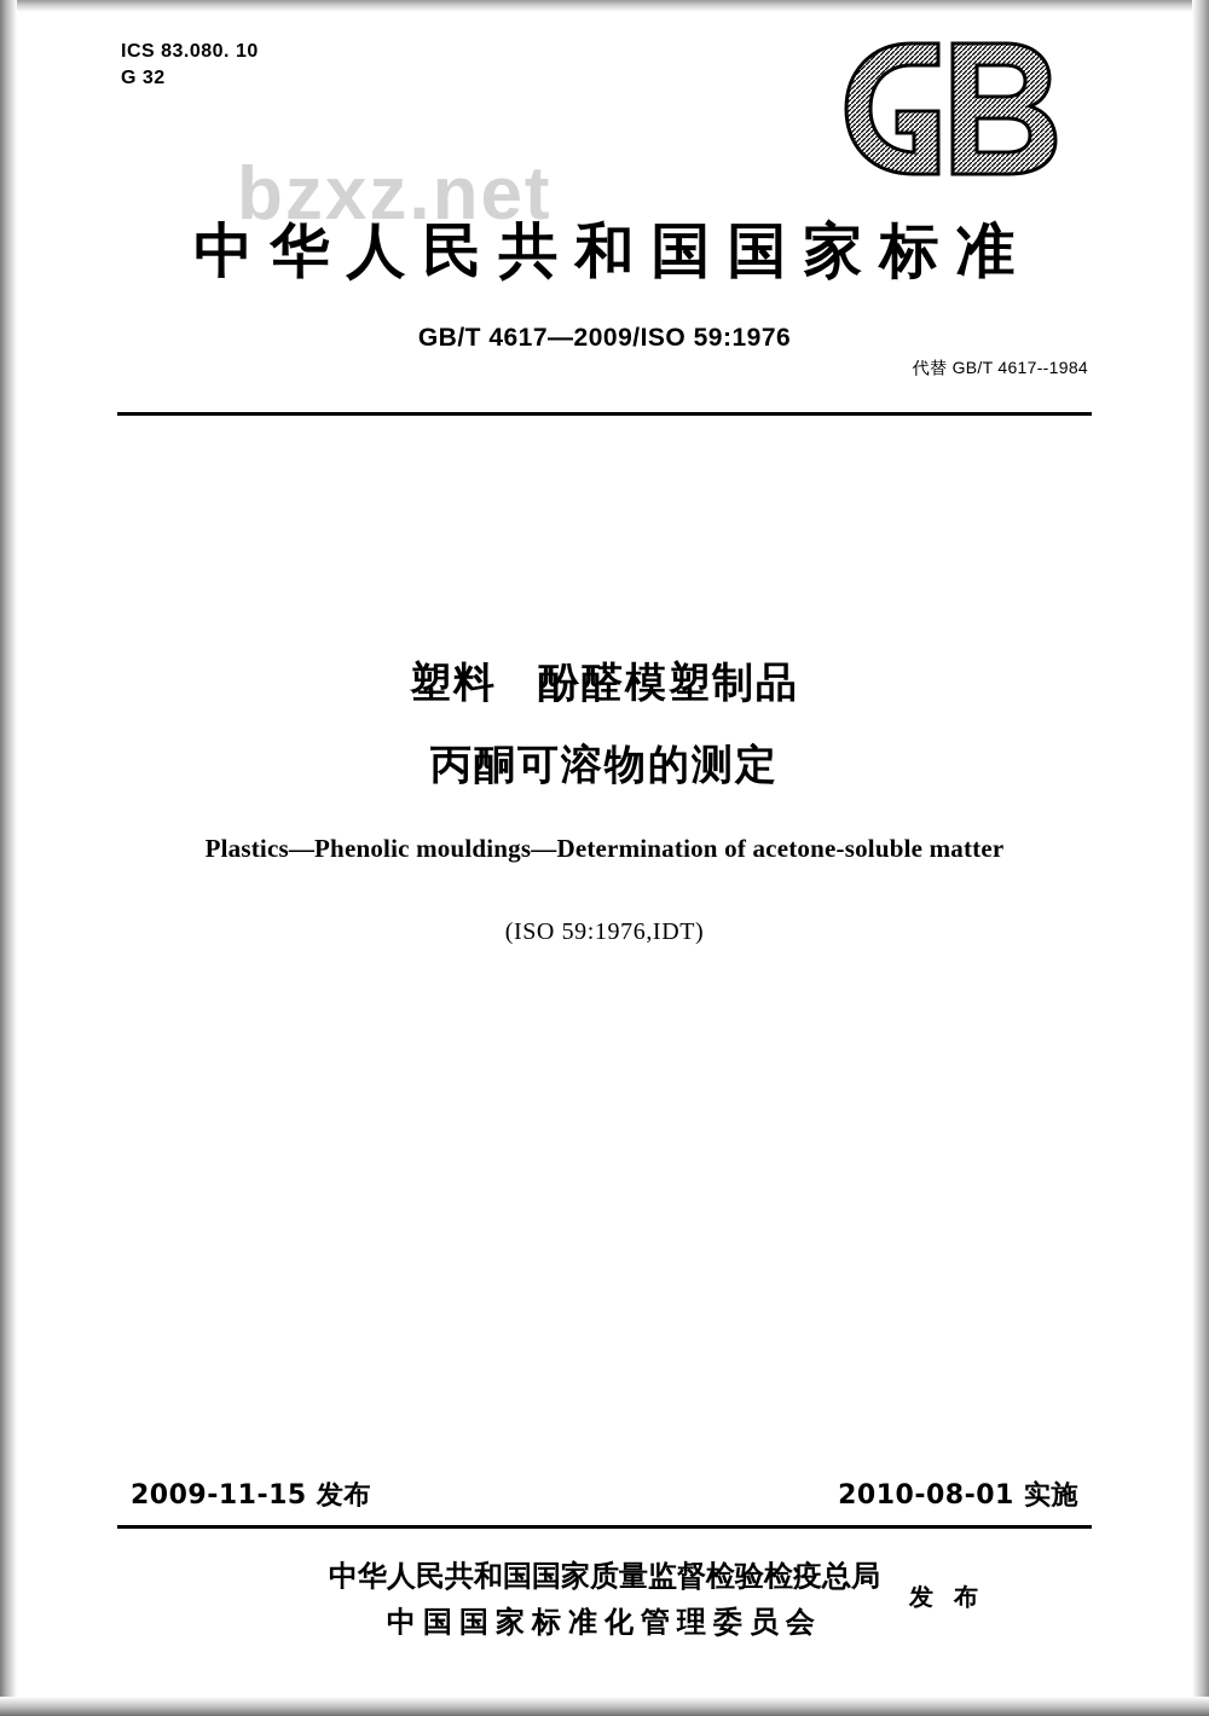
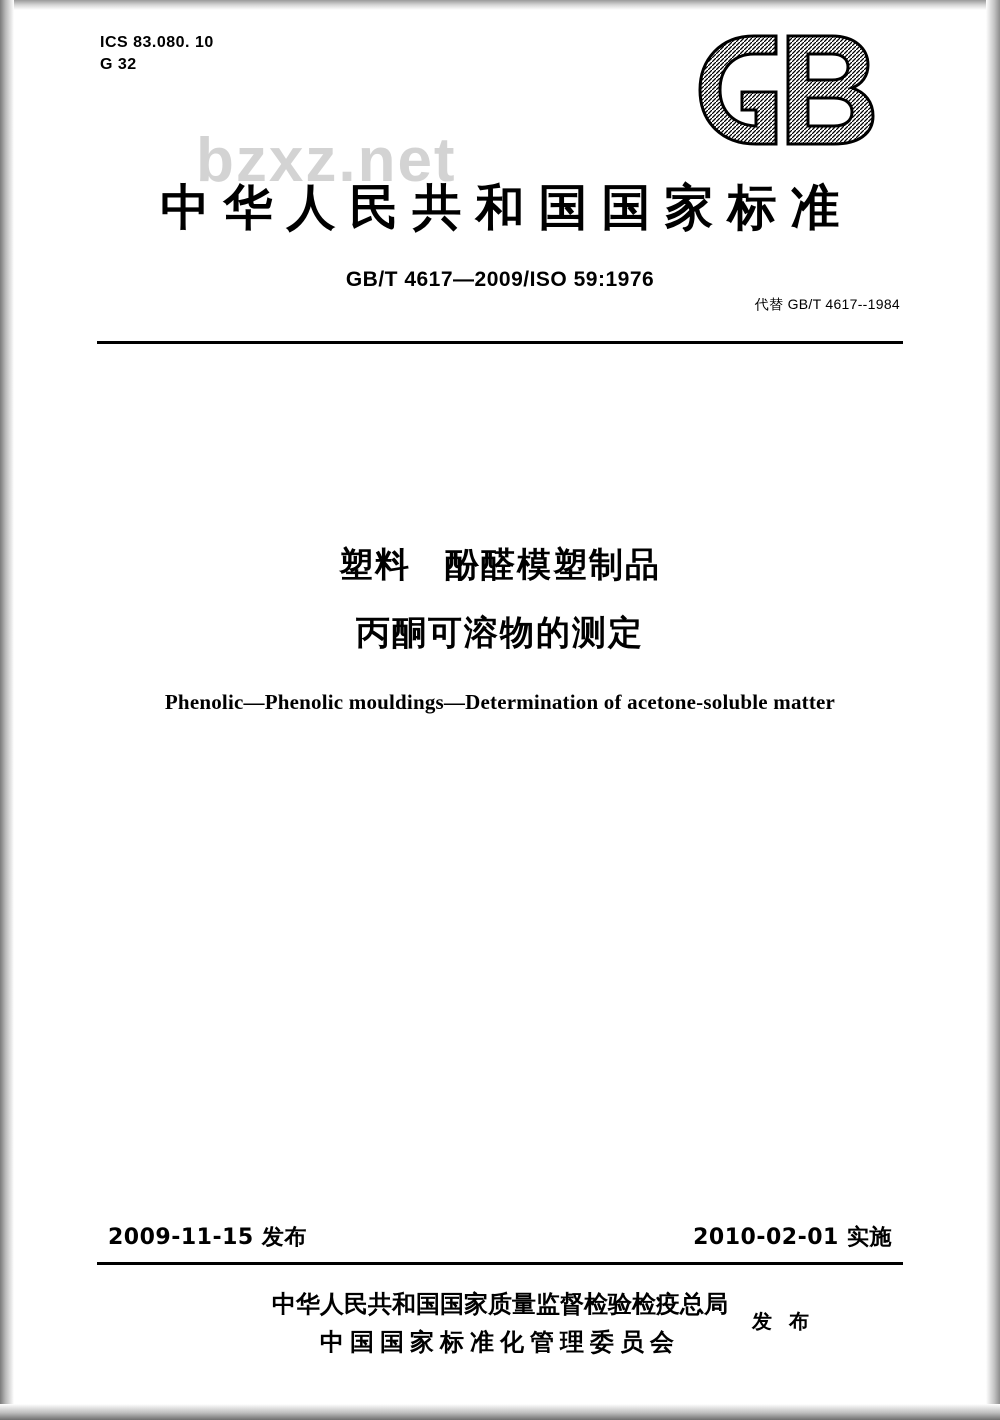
  ICS 83.080. 10
  G 32
  bzxz.net
  中华人民共和国国家标准
  GB/T 4617—2009/ISO 59:1976
  代替 GB/T 4617--1984
  塑料 酚醛模塑制品
  丙酮可溶物的测定
- Plastics—Phenolic mouldings—Determination of acetone-soluble matter
+ Phenolic—Phenolic mouldings—Determination of acetone-soluble matter
- (ISO 59:1976,IDT)
  2009-11-15 发布
- 2010-08-01 实施
+ 2010-02-01 实施
  中华人民共和国国家质量监督检验检疫总局
  中国国家标准化管理委员会
  发 布
